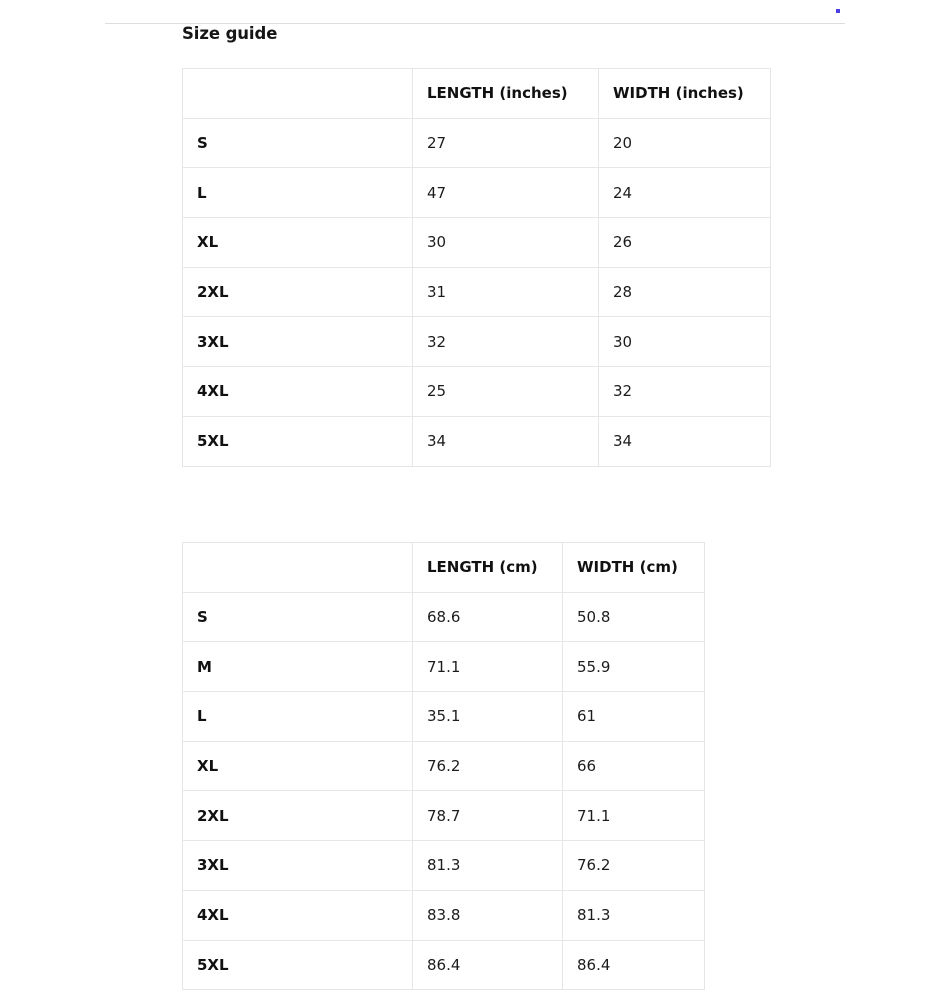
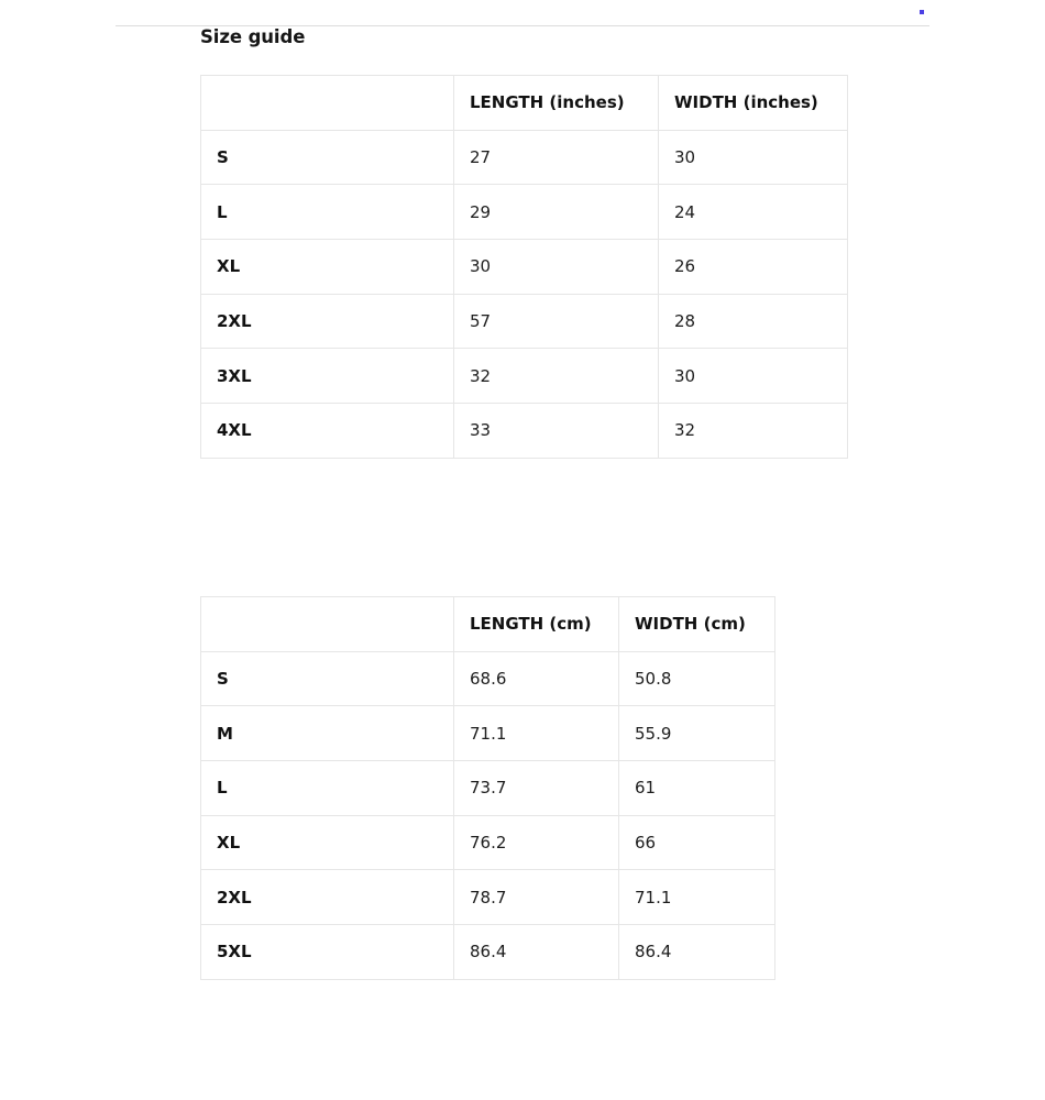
  Size guide
  	LENGTH (inches)	WIDTH (inches)
- S	27	20
+ S	27	30
- L	47	24
+ L	29	24
  XL	30	26
- 2XL	31	28
+ 2XL	57	28
  3XL	32	30
- 4XL	25	32
+ 4XL	33	32
- 5XL	34	34
  	LENGTH (cm)	WIDTH (cm)
  S	68.6	50.8
  M	71.1	55.9
- L	35.1	61
+ L	73.7	61
  XL	76.2	66
  2XL	78.7	71.1
- 3XL	81.3	76.2
- 4XL	83.8	81.3
  5XL	86.4	86.4
